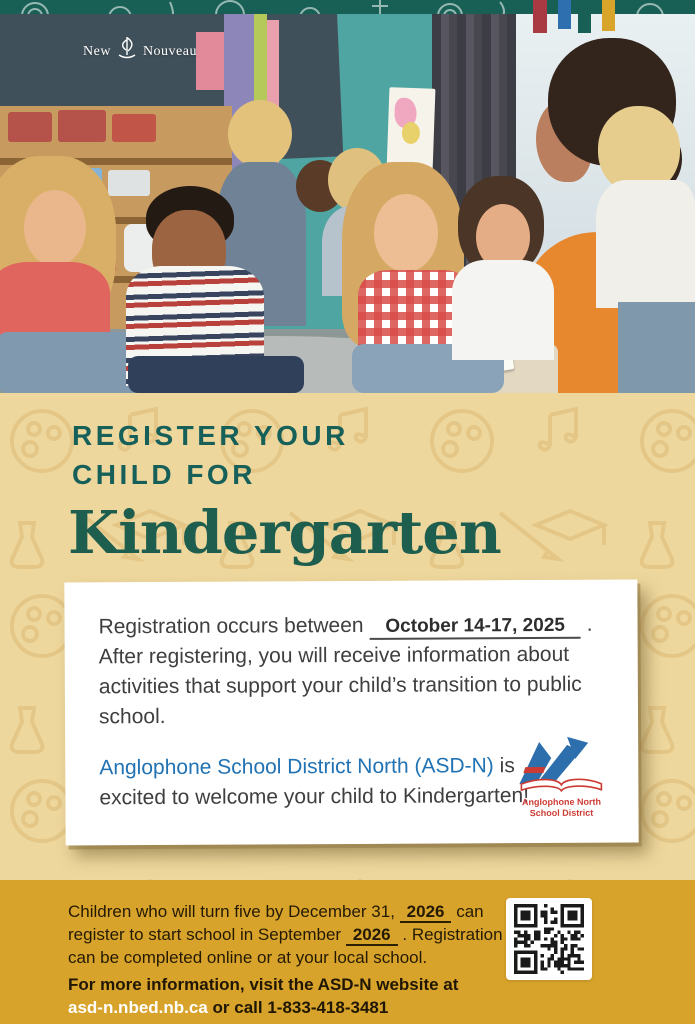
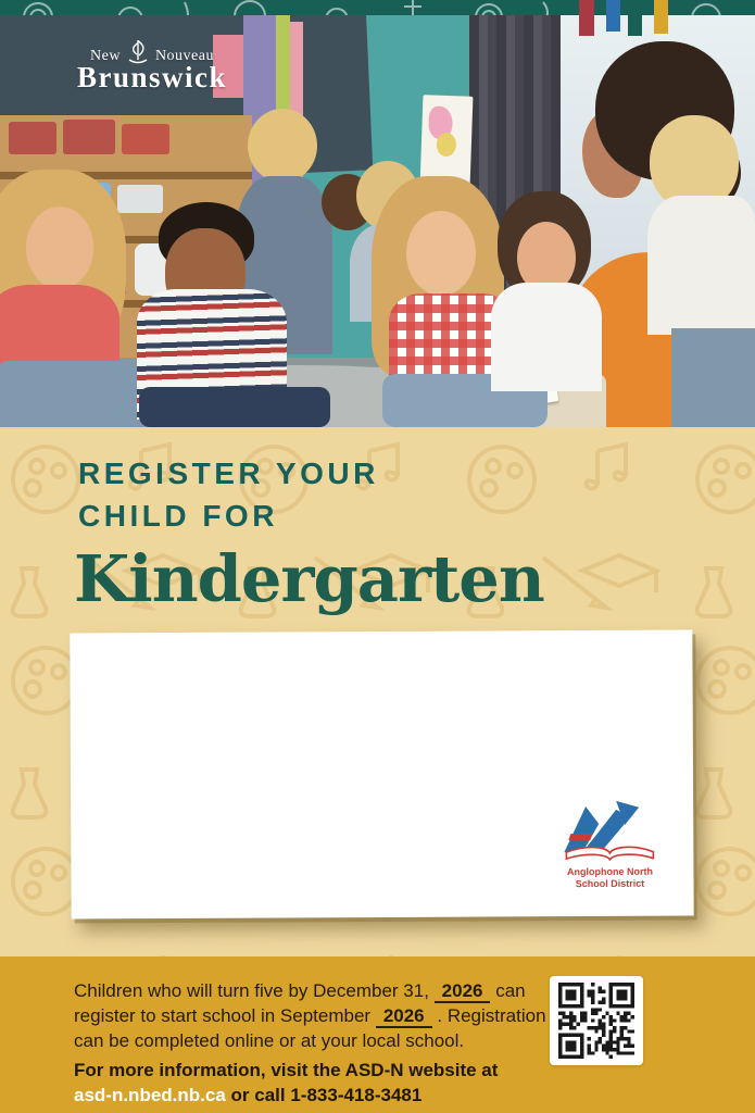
  New
  Nouveau
+ Brunswick
  REGISTER YOUR
  CHILD FOR
  Kindergarten
- Registration occurs between October 14-17, 2025 . After registering, you will receive information about activities that support your child’s transition to public school.
- Anglophone School District North (ASD-N) is excited to welcome your child to Kindergarten!
  Anglophone North
  School District
  Children who will turn five by December 31, 2026 can register to start school in September 2026 . Registration can be completed online or at your local school.
  For more information, visit the ASD-N website at
  asd-n.nbed.nb.ca or call 1-833-418-3481
